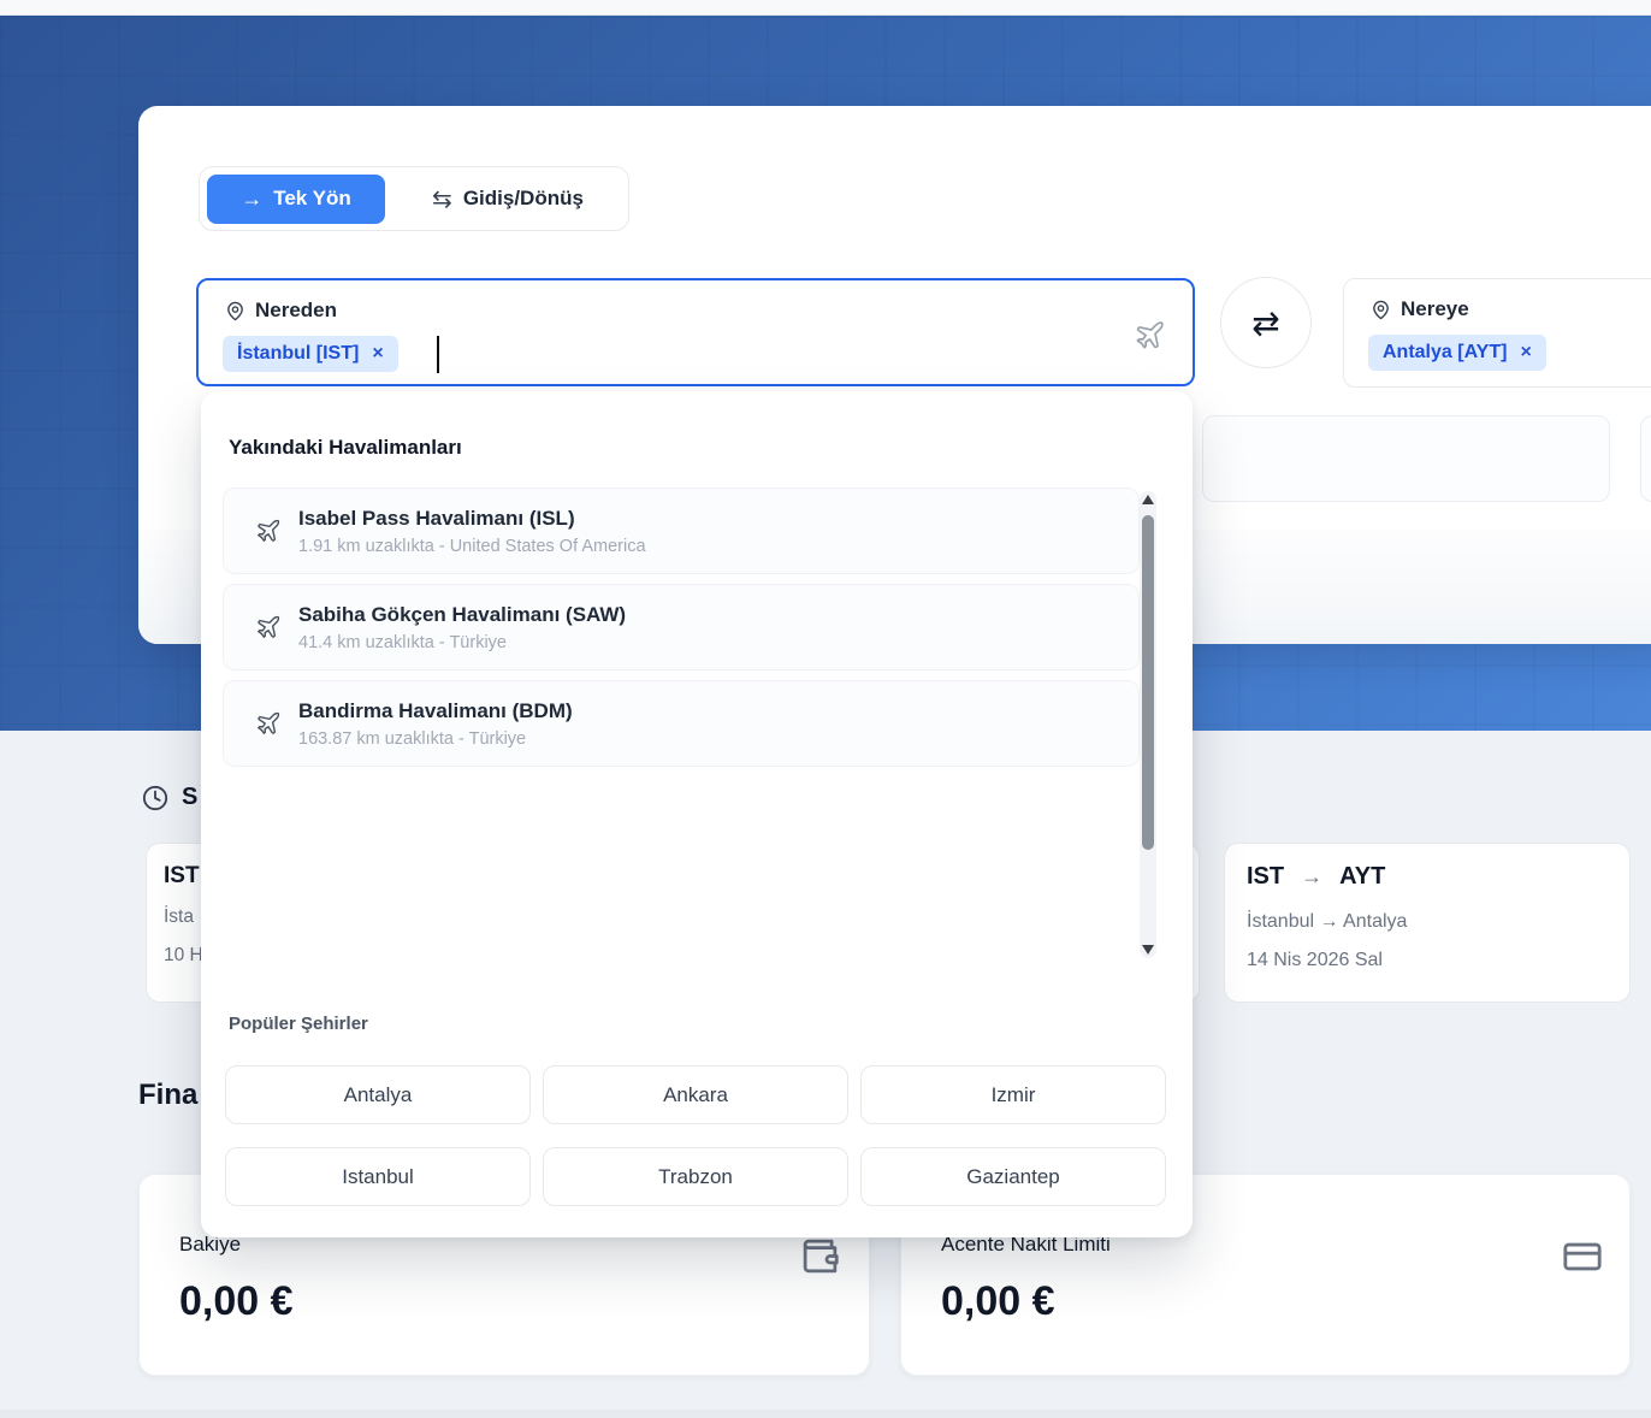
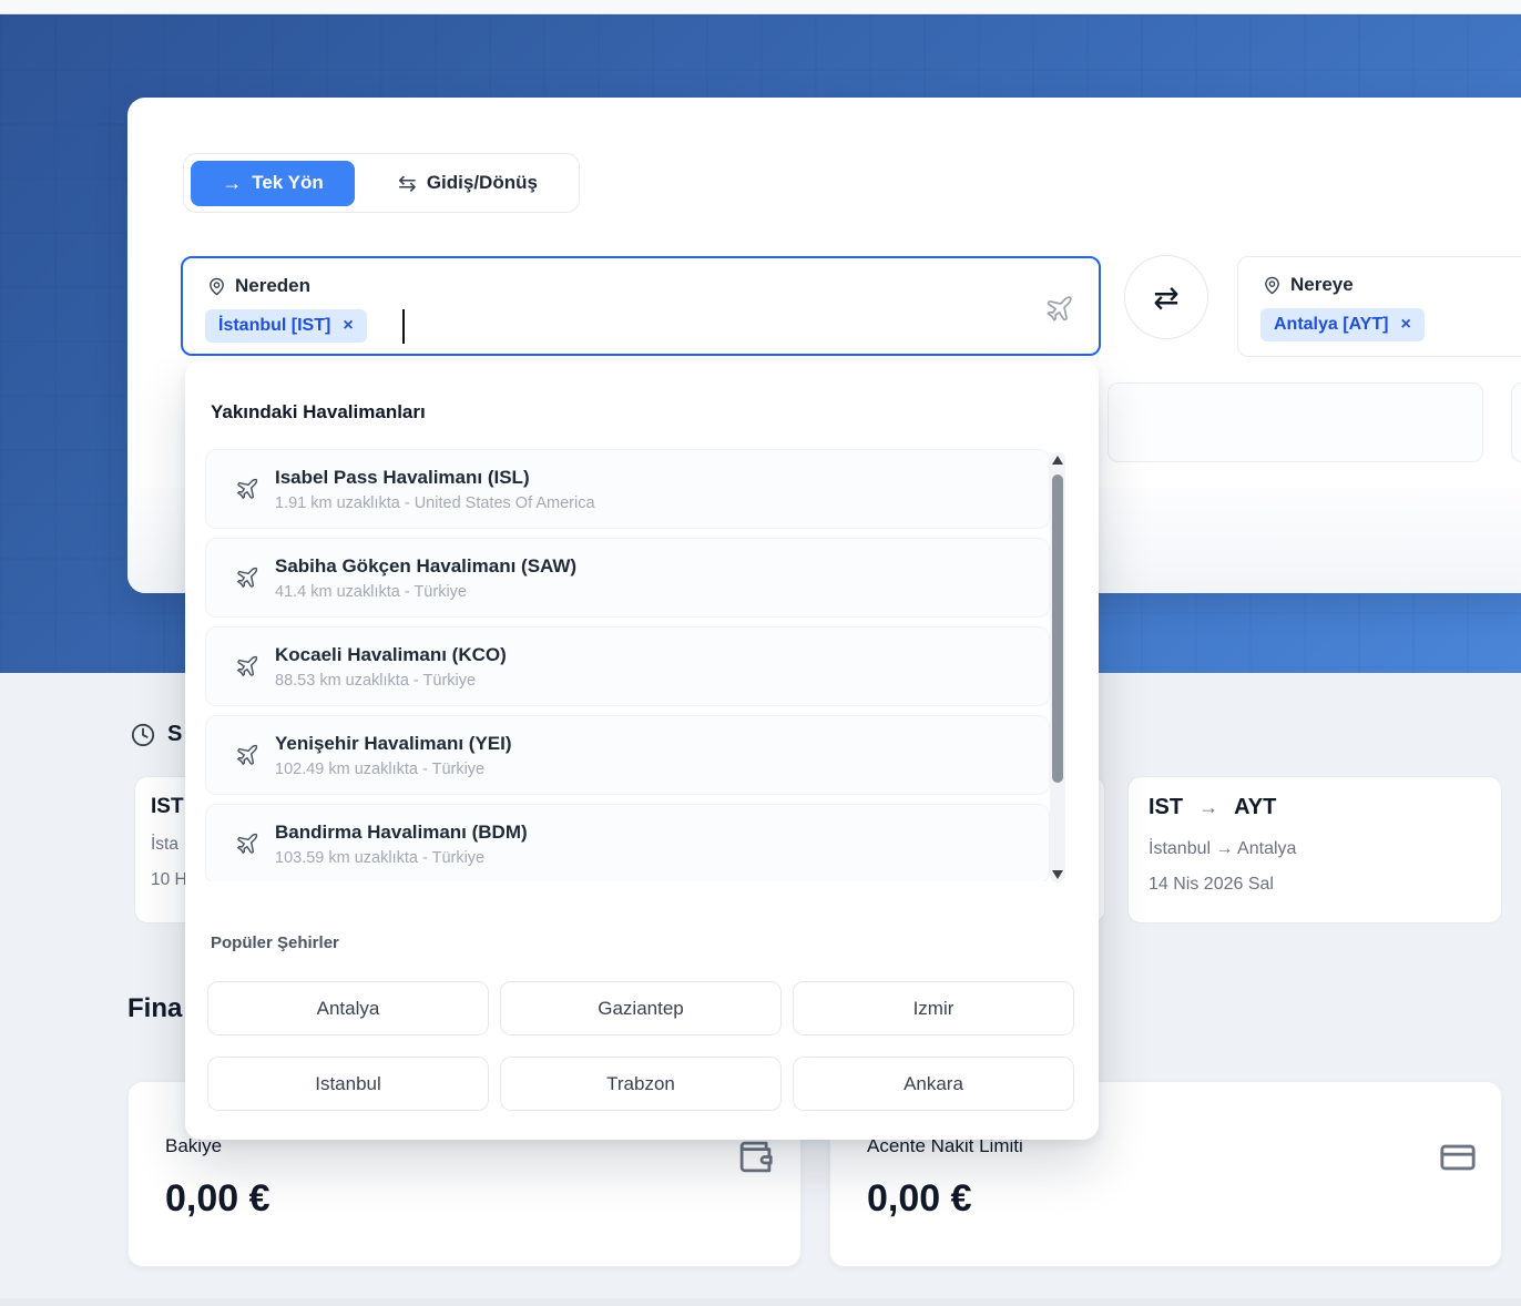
  →
  Tek Yön
  ⇆
  Gidiş/Dönüş
  Nereden
  İstanbul [IST]
  ×
  ⇄
  Nereye
  Antalya [AYT]
  ×
  S
  IST
  İsta
  10 H
  IST
  →
  AYT
  İstanbul → Antalya
  14 Nis 2026 Sal
  Fina
  Bakiye
  0,00 €
  Acente Nakit Limiti
  0,00 €
  Yakındaki Havalimanları
  Isabel Pass Havalimanı (ISL)
  1.91 km uzaklıkta - United States Of America
  Sabiha Gökçen Havalimanı (SAW)
  41.4 km uzaklıkta - Türkiye
+ Kocaeli Havalimanı (KCO)
+ 88.53 km uzaklıkta - Türkiye
+ Yenişehir Havalimanı (YEI)
+ 102.49 km uzaklıkta - Türkiye
  Bandirma Havalimanı (BDM)
- 163.87 km uzaklıkta - Türkiye
+ 103.59 km uzaklıkta - Türkiye
  Popüler Şehirler
  Antalya
- Ankara
+ Gaziantep
  Izmir
  Istanbul
  Trabzon
- Gaziantep
+ Ankara
